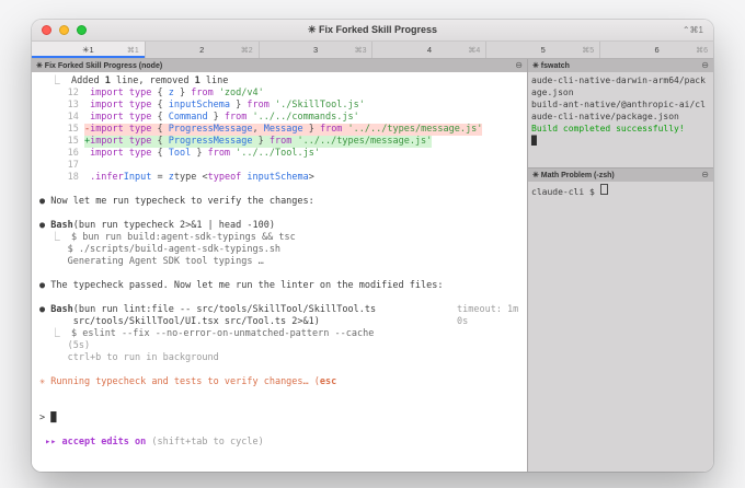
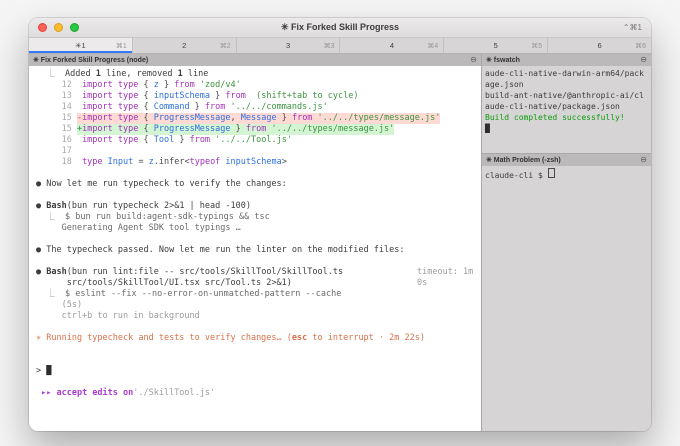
  ✳ Fix Forked Skill Progress
  ⌃⌘1
  ✳1
  2
  3
  4
  5
  6
  ⊖
  ⎿
  Added
  1
  line, removed
  1
  line
  12
  import type
  {
  z
  }
  from
  'zod/v4'
  13
  import type
  {
  inputSchema
  }
  from
- './SkillTool.js'
+ (shift+tab to cycle)
  14
  import type
  {
  Command
  }
  from
  '../../commands.js'
  15
  -
  import type
  {
  ProgressMessage
  ,
  Message
  }
  from
  '../../types/message.js'
  15
  +
  import type
  {
  ProgressMessage
  }
  from
  '../../types/message.js'
  16
  import type
  {
  Tool
  }
  from
  '../../Tool.js'
  17
  18
- .infer
+ type
  Input
  =
  z
- type
+ .infer
  <
  typeof
  inputSchema
  >
  ●
  Now let me run typecheck to verify the changes:
  ●
  Bash
  (bun run typecheck 2>&1 | head -100)
  ⎿
  $ bun run build:agent-sdk-typings && tsc
- $ ./scripts/build-agent-sdk-typings.sh
  Generating Agent SDK tool typings …
  ●
  The typecheck passed. Now let me run the linter on the modified files:
  ●
  Bash
  (bun run lint:file -- src/tools/SkillTool/SkillTool.ts
  timeout: 1m
  src/tools/SkillTool/UI.tsx src/Tool.ts 2>&1)
  0s
  ⎿
  $ eslint --fix --no-error-on-unmatched-pattern --cache
  (5s)
  ctrl+b to run in background
  ✳
  Running typecheck and tests to verify changes…
  (
  esc
+ to interrupt · 2m 22s)
  >
  █
  ▸▸
  accept edits on
- (shift+tab to cycle)
+ './SkillTool.js'
  ⊖
  aude-cli-native-darwin-arm64/pack
  age.json
  build-ant-native/@anthropic-ai/cl
  aude-cli-native/package.json
  Build completed successfully!
  █
  ⊖
  claude-cli $
